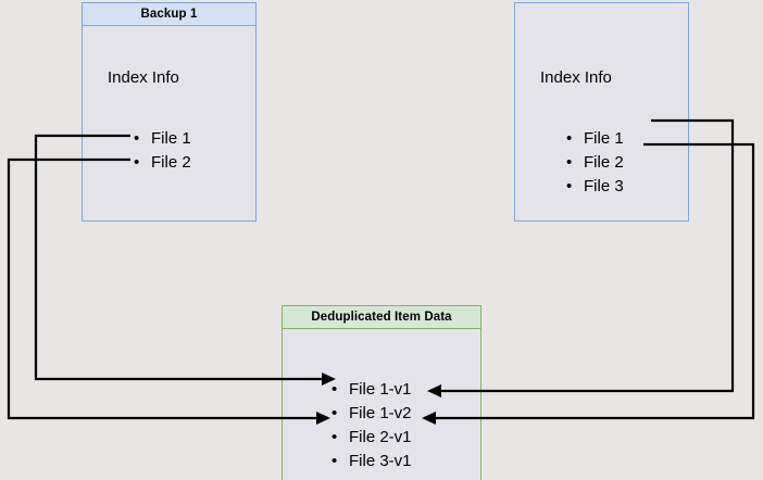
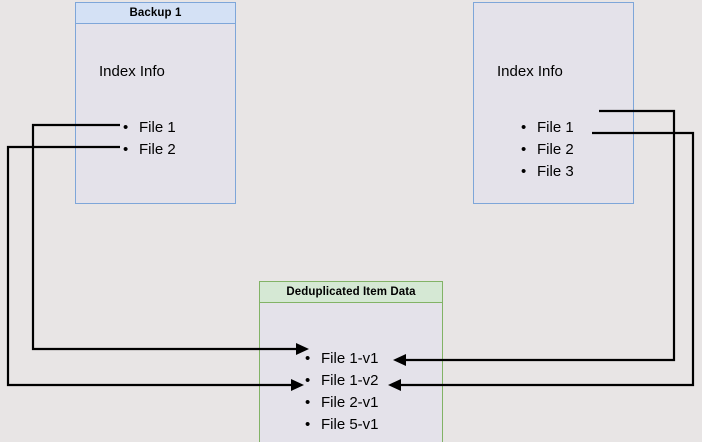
  Backup 1
  Index Info
  File 1
  File 2
  Index Info
  File 1
  File 2
  File 3
  Deduplicated Item Data
  File 1-v1
  File 1-v2
  File 2-v1
- File 3-v1
+ File 5-v1
